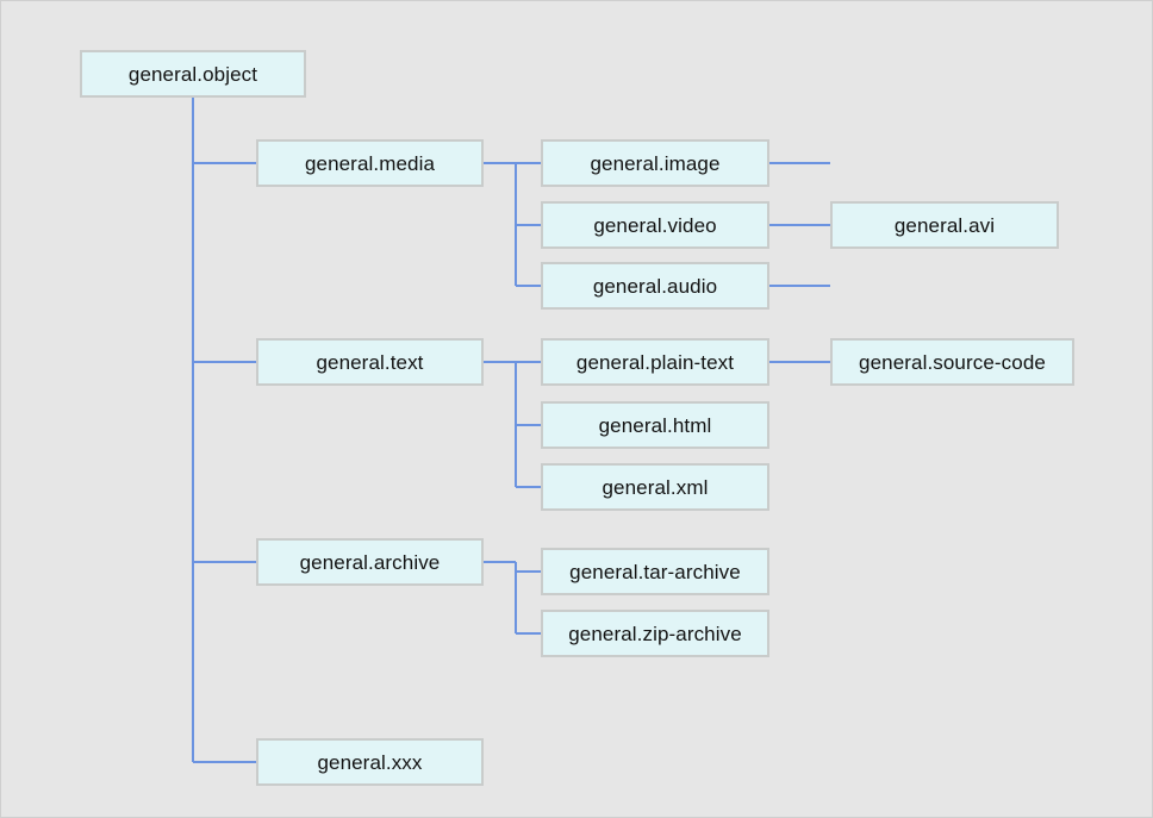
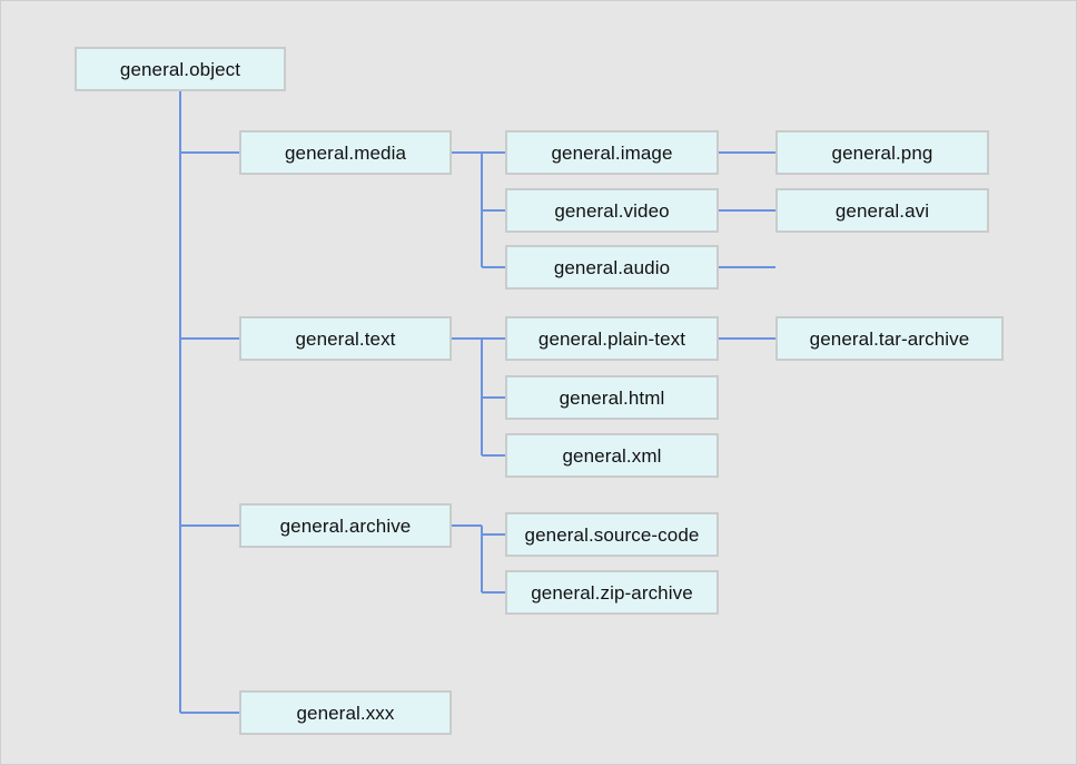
  general.object
  general.media
  general.image
+ general.png
  general.video
  general.avi
  general.audio
  general.text
  general.plain-text
- general.source-code
+ general.tar-archive
  general.html
  general.xml
  general.archive
- general.tar-archive
+ general.source-code
  general.zip-archive
  general.xxx
